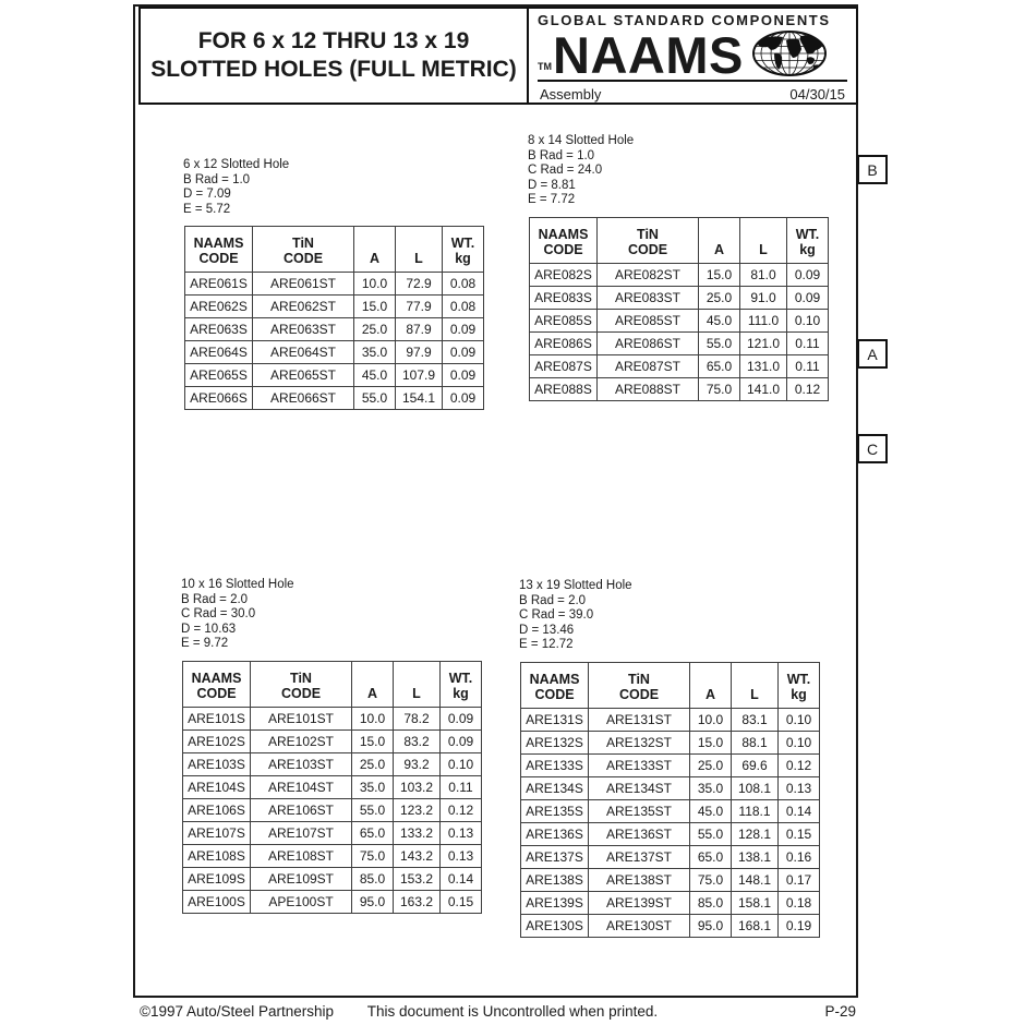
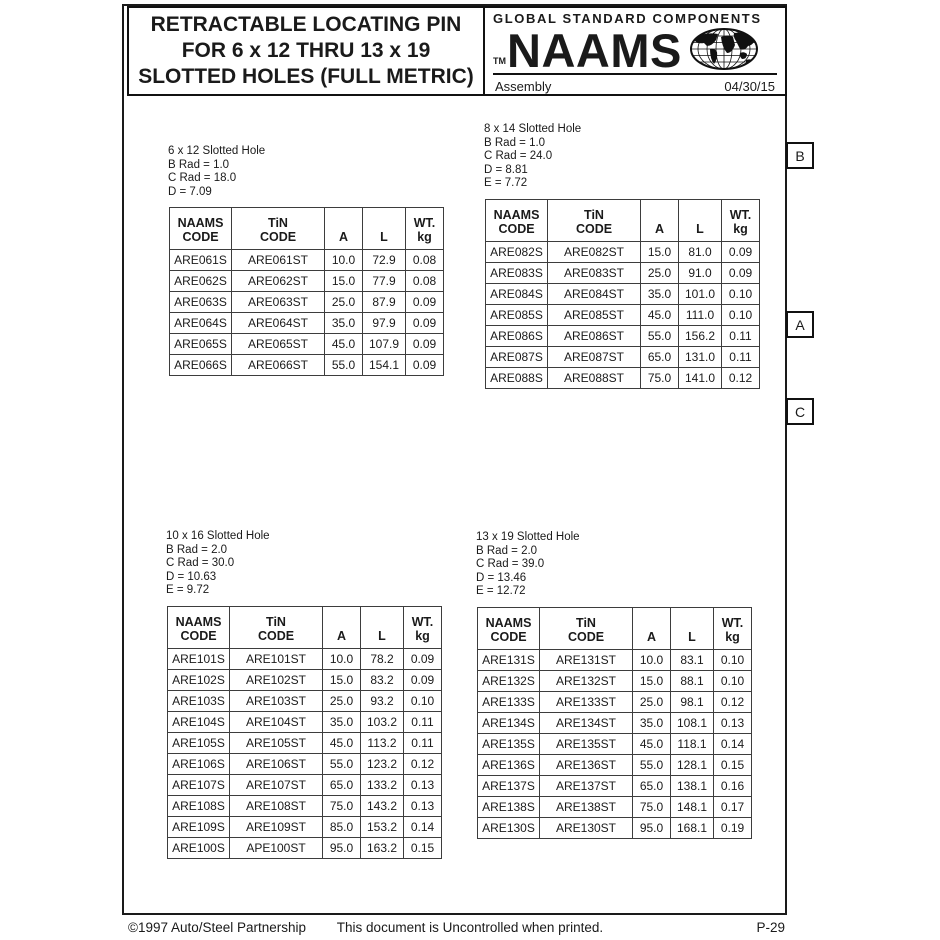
+ RETRACTABLE LOCATING PIN
  FOR 6 x 12 THRU 13 x 19
  SLOTTED HOLES (FULL METRIC)
  GLOBAL STANDARD COMPONENTS
  TM
  NAAMS
  Assembly
  04/30/15
  B
  A
  C
  6 x 12 Slotted Hole
  B Rad = 1.0
+ C Rad = 18.0
  D = 7.09
- E = 5.72
  NAAMSCODE	TiNCODE	A	L	WT.kg
  ARE061S	ARE061ST	10.0	72.9	0.08
  ARE062S	ARE062ST	15.0	77.9	0.08
  ARE063S	ARE063ST	25.0	87.9	0.09
  ARE064S	ARE064ST	35.0	97.9	0.09
  ARE065S	ARE065ST	45.0	107.9	0.09
  ARE066S	ARE066ST	55.0	154.1	0.09
  8 x 14 Slotted Hole
  B Rad = 1.0
  C Rad = 24.0
  D = 8.81
  E = 7.72
  NAAMSCODE	TiNCODE	A	L	WT.kg
  ARE082S	ARE082ST	15.0	81.0	0.09
  ARE083S	ARE083ST	25.0	91.0	0.09
+ ARE084S	ARE084ST	35.0	101.0	0.10
  ARE085S	ARE085ST	45.0	111.0	0.10
- ARE086S	ARE086ST	55.0	121.0	0.11
+ ARE086S	ARE086ST	55.0	156.2	0.11
  ARE087S	ARE087ST	65.0	131.0	0.11
  ARE088S	ARE088ST	75.0	141.0	0.12
  10 x 16 Slotted Hole
  B Rad = 2.0
  C Rad = 30.0
  D = 10.63
  E = 9.72
  NAAMSCODE	TiNCODE	A	L	WT.kg
  ARE101S	ARE101ST	10.0	78.2	0.09
  ARE102S	ARE102ST	15.0	83.2	0.09
  ARE103S	ARE103ST	25.0	93.2	0.10
  ARE104S	ARE104ST	35.0	103.2	0.11
+ ARE105S	ARE105ST	45.0	113.2	0.11
  ARE106S	ARE106ST	55.0	123.2	0.12
  ARE107S	ARE107ST	65.0	133.2	0.13
  ARE108S	ARE108ST	75.0	143.2	0.13
  ARE109S	ARE109ST	85.0	153.2	0.14
  ARE100S	APE100ST	95.0	163.2	0.15
  13 x 19 Slotted Hole
  B Rad = 2.0
  C Rad = 39.0
  D = 13.46
  E = 12.72
  NAAMSCODE	TiNCODE	A	L	WT.kg
  ARE131S	ARE131ST	10.0	83.1	0.10
  ARE132S	ARE132ST	15.0	88.1	0.10
- ARE133S	ARE133ST	25.0	69.6	0.12
+ ARE133S	ARE133ST	25.0	98.1	0.12
  ARE134S	ARE134ST	35.0	108.1	0.13
  ARE135S	ARE135ST	45.0	118.1	0.14
  ARE136S	ARE136ST	55.0	128.1	0.15
  ARE137S	ARE137ST	65.0	138.1	0.16
  ARE138S	ARE138ST	75.0	148.1	0.17
- ARE139S	ARE139ST	85.0	158.1	0.18
  ARE130S	ARE130ST	95.0	168.1	0.19
  ©1997 Auto/Steel Partnership
  This document is Uncontrolled when printed.
  P-29
